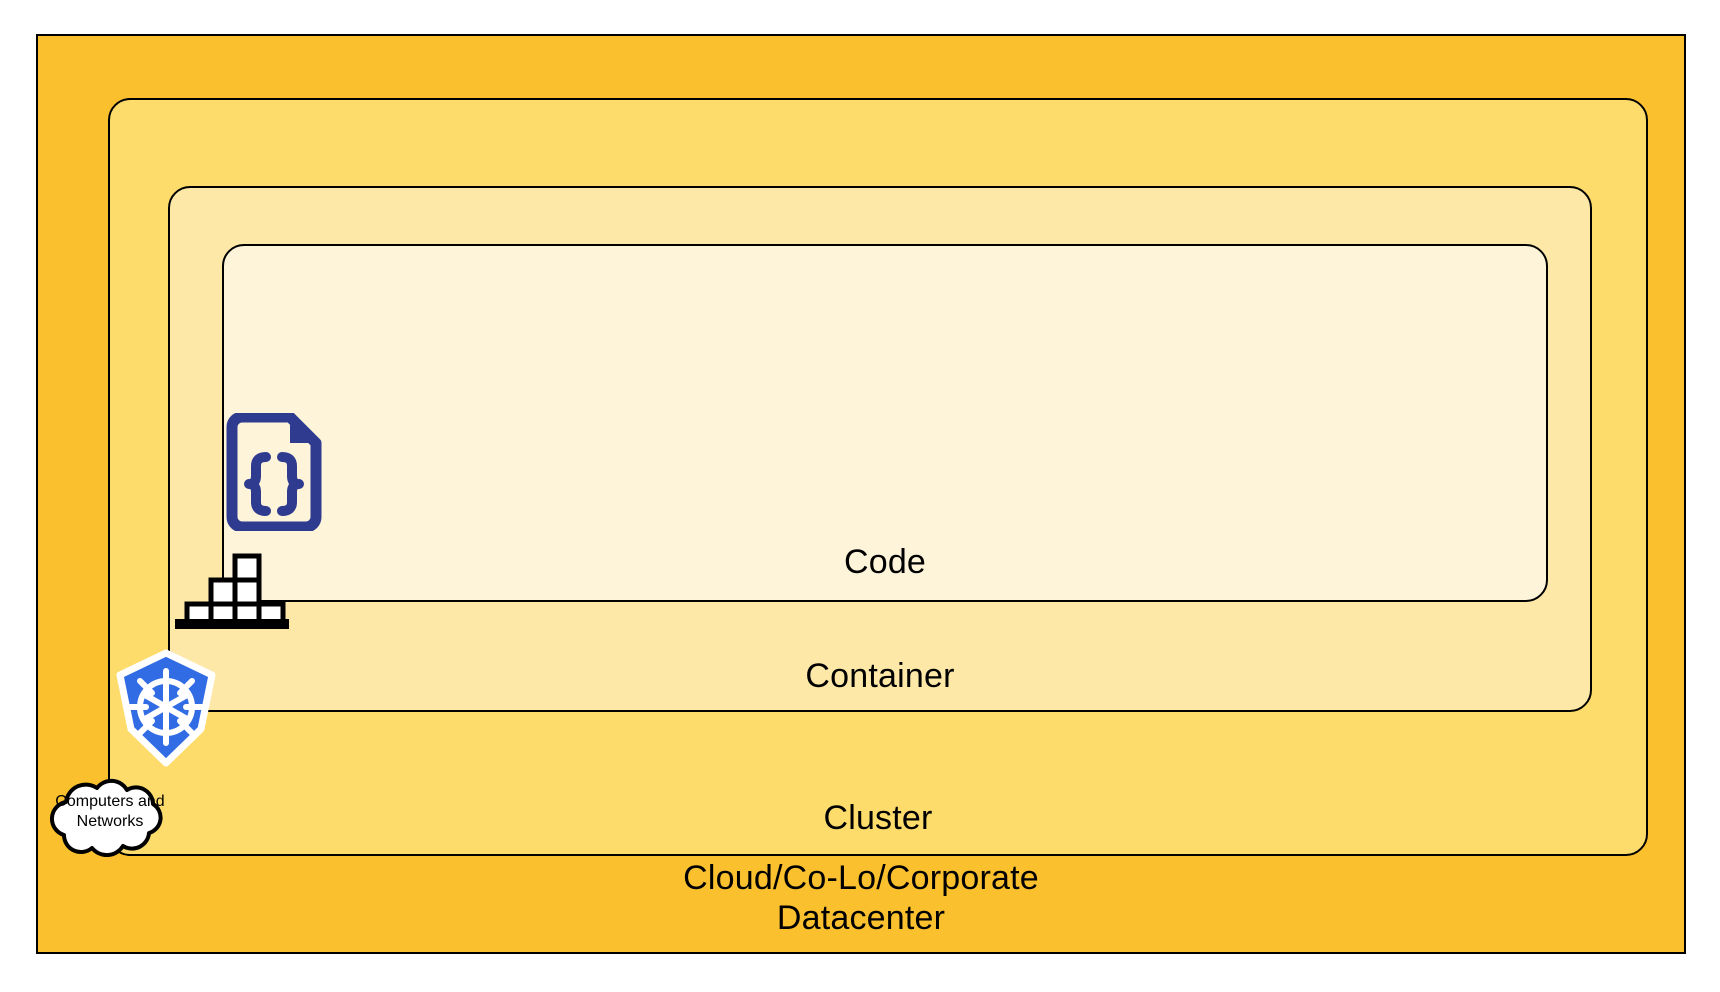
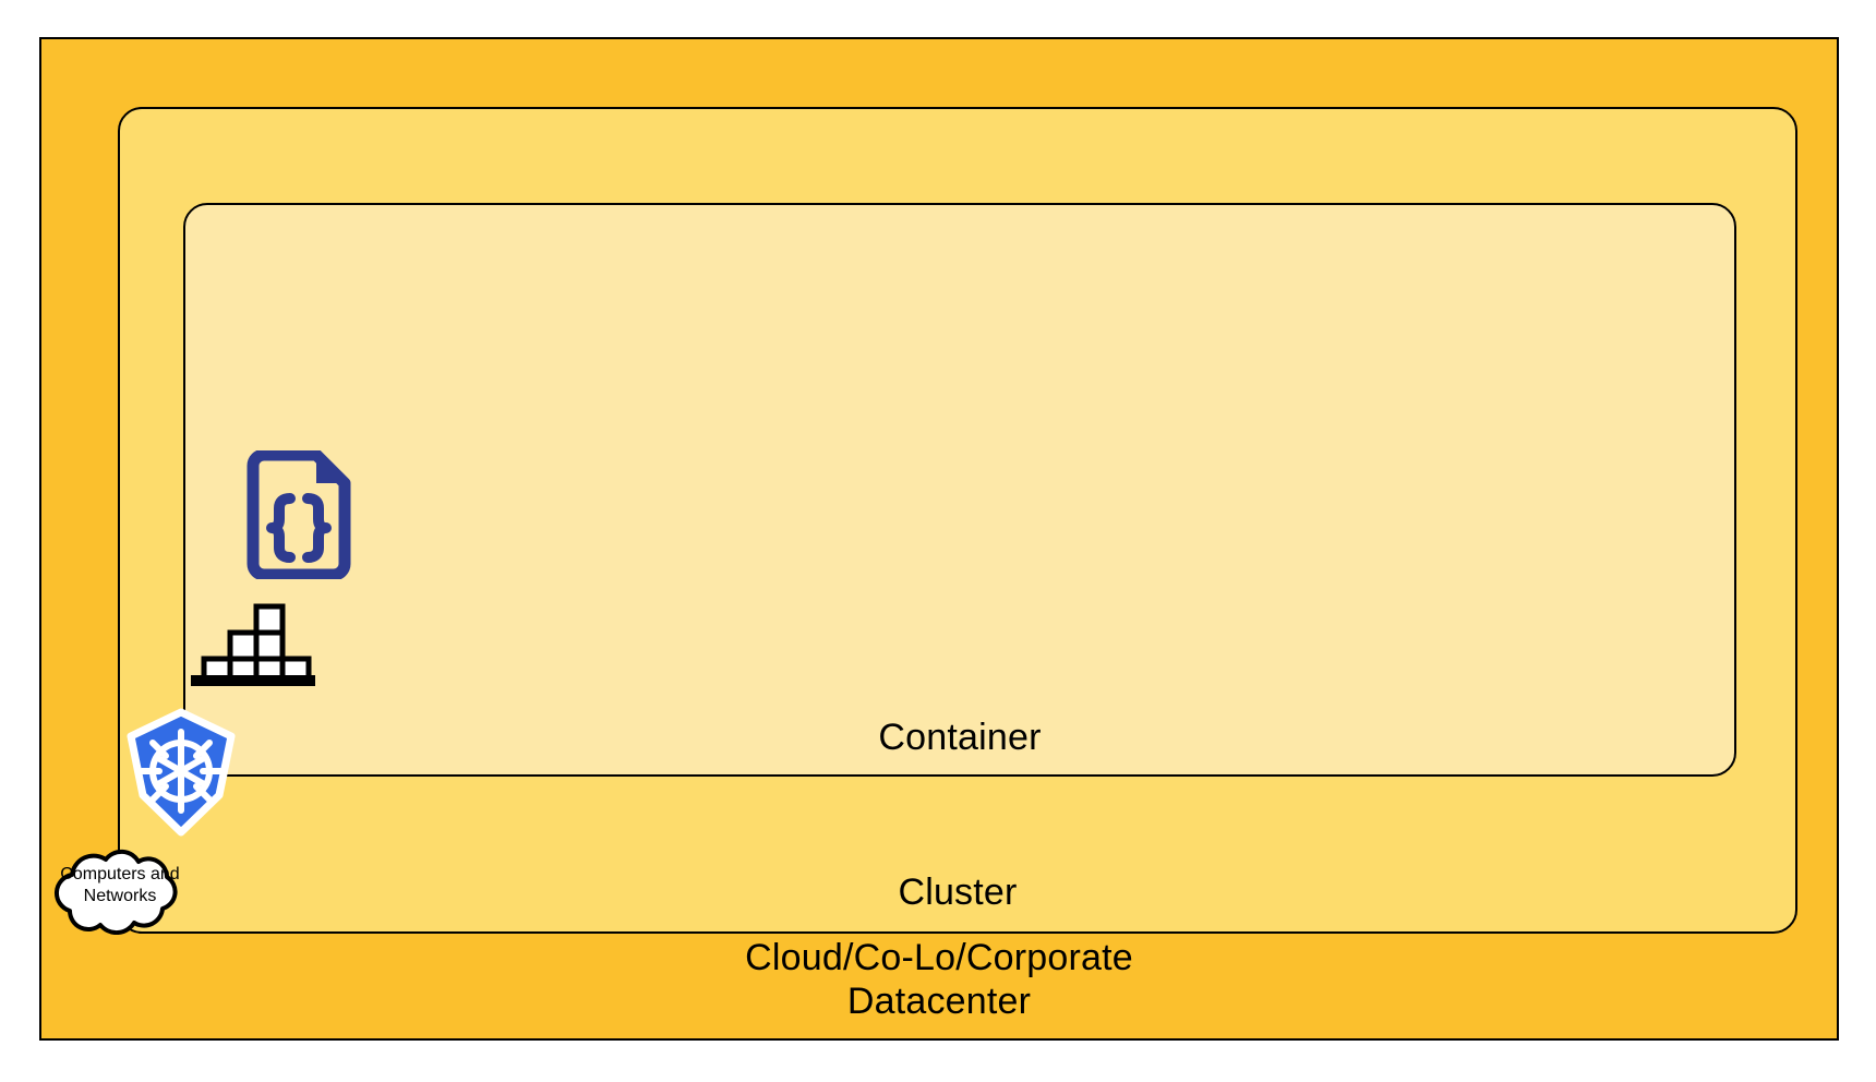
  Cloud/Co-Lo/Corporate
  Datacenter
  Cluster
  Container
- Code
  Computers and
  Networks
